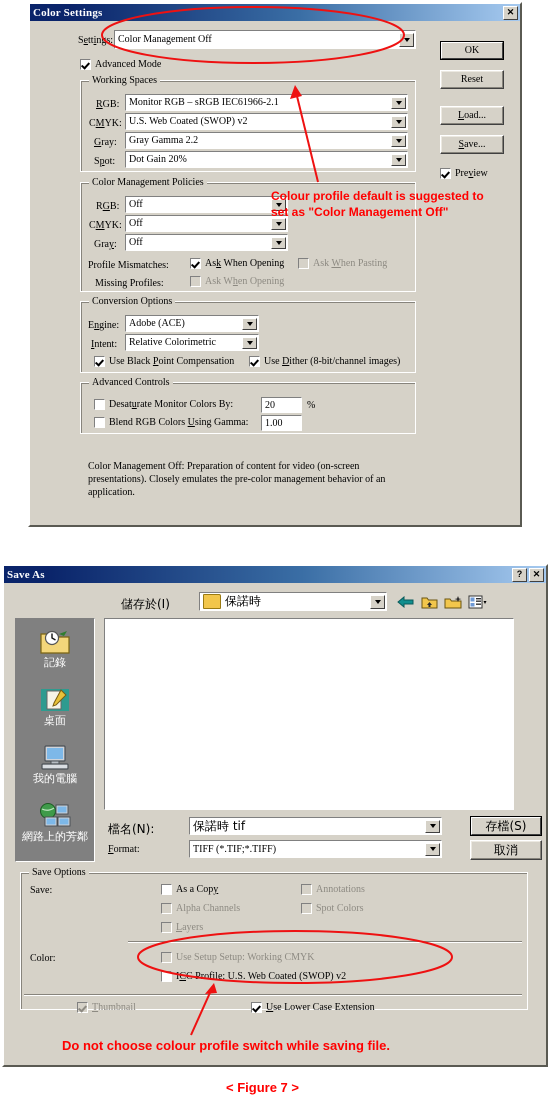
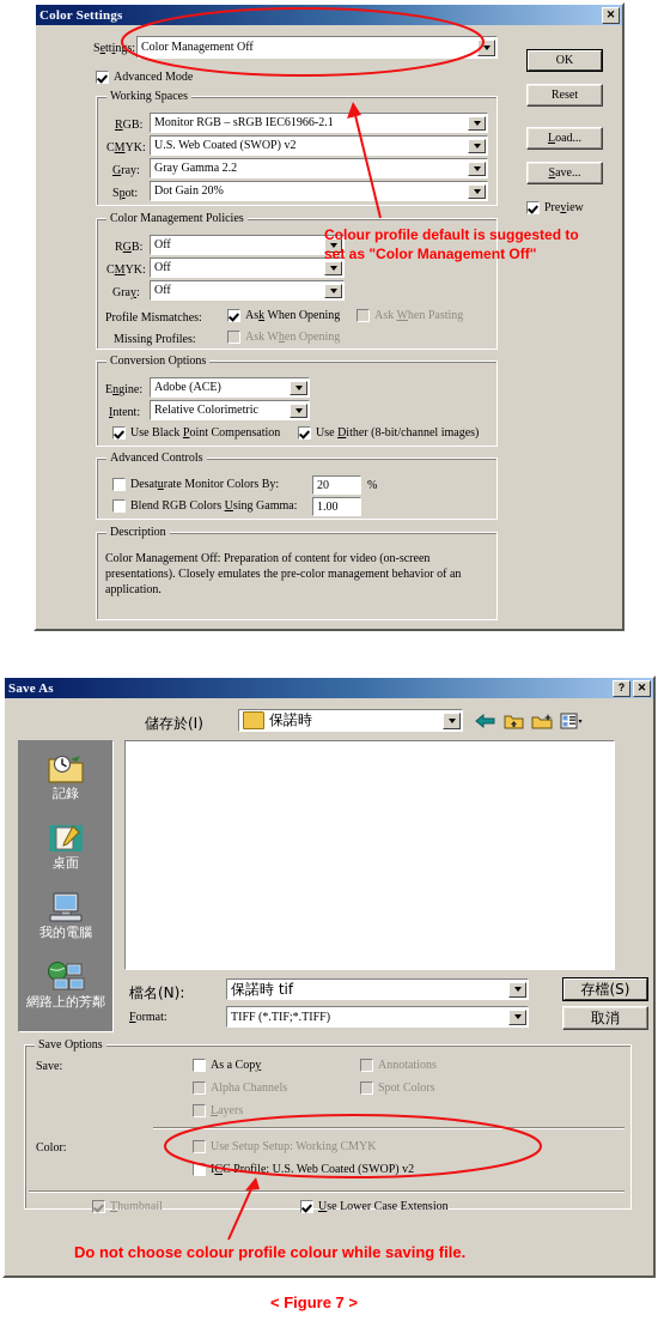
  Color Settings
  ✕
  Settins:
  Color Management Off
  Advanced Mode
  Working Spaces
  RGB:
  Monitor RGB – sRGB IEC61966-2.1
  CMYK:
  U.S. Web Coated (SWOP) v2
  Gray:
  Gray Gamma 2.2
  Spot:
  Dot Gain 20%
  Color Management Policies
  RGB:
  Off
  CMYK:
  Off
  Gray:
  Off
  Profile Mismatches:
  Ask When Opening
  Ask When Pasting
  Missing Profiles:
  Ask When Opening
  Conversion Options
  Engine:
  Adobe (ACE)
  Intent:
  Relative Colorimetric
  Use Black Point Compensation
  Use Dither (8-bit/channel images)
  Advanced Controls
  Desaturate Monitor Colors By:
  20
  %
  Blend RGB Colors Using Gamma:
  1.00
+ Description
  Color Management Off: Preparation of content for video (on-screen presentations). Closely emulates the pre-color management behavior of an application.
  OK
  Reset
  Load...
  Save...
  Preview
  Colour profile default is suggested to
  set as "Color Management Off"
  Save As
  ?
  ✕
  儲存於(I)
  保諾時
  記錄
  桌面
  我的電腦
  網路上的芳鄰
  檔名(N):
  保諾時 tif
  Format:
  TIFF (*.TIF;*.TIFF)
  存檔(S)
  取消
  Save Options
  Save:
  As a Copy
  Annotations
  Alpha Channels
  Spot Colors
  Layers
  Color:
  Use Setup Setup: Working CMYK
  IC rofile: U.S. Web Coated (SWOP) v2
  Thumbnail
  Use Lower Case Extension
- Do not choose colour profile switch while saving file.
+ Do not choose colour profile colour while saving file.
  < Figure 7 >
